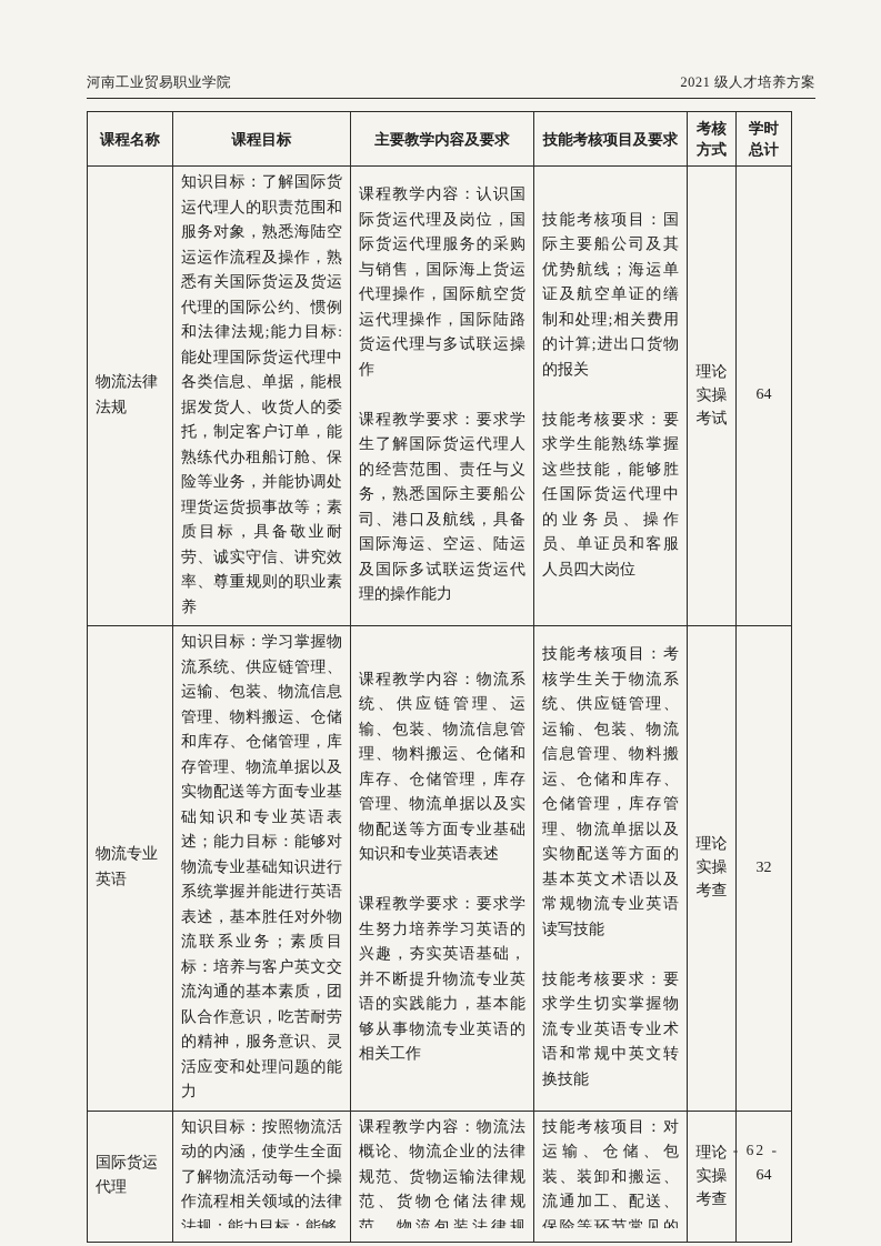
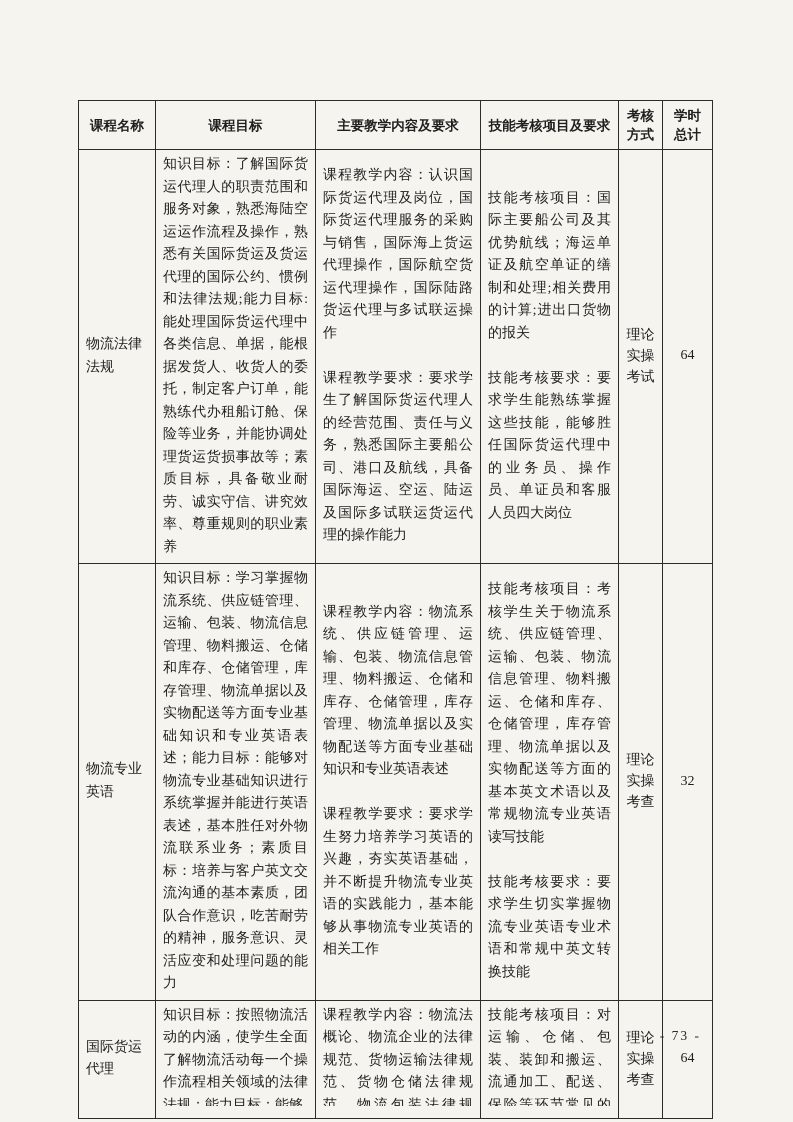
- 河南工业贸易职业学院
- 2021 级人才培养方案
  课程名称	课程目标	主要教学内容及要求	技能考核项目及要求	考核方式	学时总计
  物流法律法规	知识目标：了解国际货运代理人的职责范围和服务对象，熟悉海陆空运运作流程及操作，熟悉有关国际货运及货运代理的国际公约、惯例和法律法规;能力目标:能处理国际货运代理中各类信息、单据，能根据发货人、收货人的委托，制定客户订单，能熟练代办租船订舱、保险等业务，并能协调处理货运货损事故等；素质目标，具备敬业耐劳、诚实守信、讲究效率、尊重规则的职业素养	课程教学内容：认识国际货运代理及岗位，国际货运代理服务的采购与销售，国际海上货运代理操作，国际航空货运代理操作，国际陆路货运代理与多试联运操作 课程教学要求：要求学生了解国际货运代理人的经营范围、责任与义务，熟悉国际主要船公司、港口及航线，具备国际海运、空运、陆运及国际多试联运货运代理的操作能力	技能考核项目：国际主要船公司及其优势航线；海运单证及航空单证的缮制和处理;相关费用的计算;进出口货物的报关 技能考核要求：要求学生能熟练掌握这些技能，能够胜任国际货运代理中的业务员、操作员、单证员和客服人员四大岗位	理论实操考试	64
  物流专业英语	知识目标：学习掌握物流系统、供应链管理、运输、包装、物流信息管理、物料搬运、仓储和库存、仓储管理，库存管理、物流单据以及实物配送等方面专业基础知识和专业英语表述；能力目标：能够对物流专业基础知识进行系统掌握并能进行英语表述，基本胜任对外物流联系业务；素质目标：培养与客户英文交流沟通的基本素质，团队合作意识，吃苦耐劳的精神，服务意识、灵活应变和处理问题的能力	课程教学内容：物流系统、供应链管理、运输、包装、物流信息管理、物料搬运、仓储和库存、仓储管理，库存管理、物流单据以及实物配送等方面专业基础知识和专业英语表述 课程教学要求：要求学生努力培养学习英语的兴趣，夯实英语基础，并不断提升物流专业英语的实践能力，基本能够从事物流专业英语的相关工作	技能考核项目：考核学生关于物流系统、供应链管理、运输、包装、物流信息管理、物料搬运、仓储和库存、仓储管理，库存管理、物流单据以及实物配送等方面的基本英文术语以及常规物流专业英语读写技能 技能考核要求：要求学生切实掌握物流专业英语专业术语和常规中英文转换技能	理论实操考查	32
  国际货运代理	知识目标：按照物流活动的内涵，使学生全面了解物流活动每一个操作流程相关领域的法律法规；能力目标：能够	课程教学内容：物流法概论、物流企业的法律规范、货物运输法律规范、货物仓储法律规范、物流包装法律规	技能考核项目：对运输、仓储、包装、装卸和搬运、流通加工、配送、保险等环节常见的	理论实操考查	64
- - 62 -
+ - 73 -
